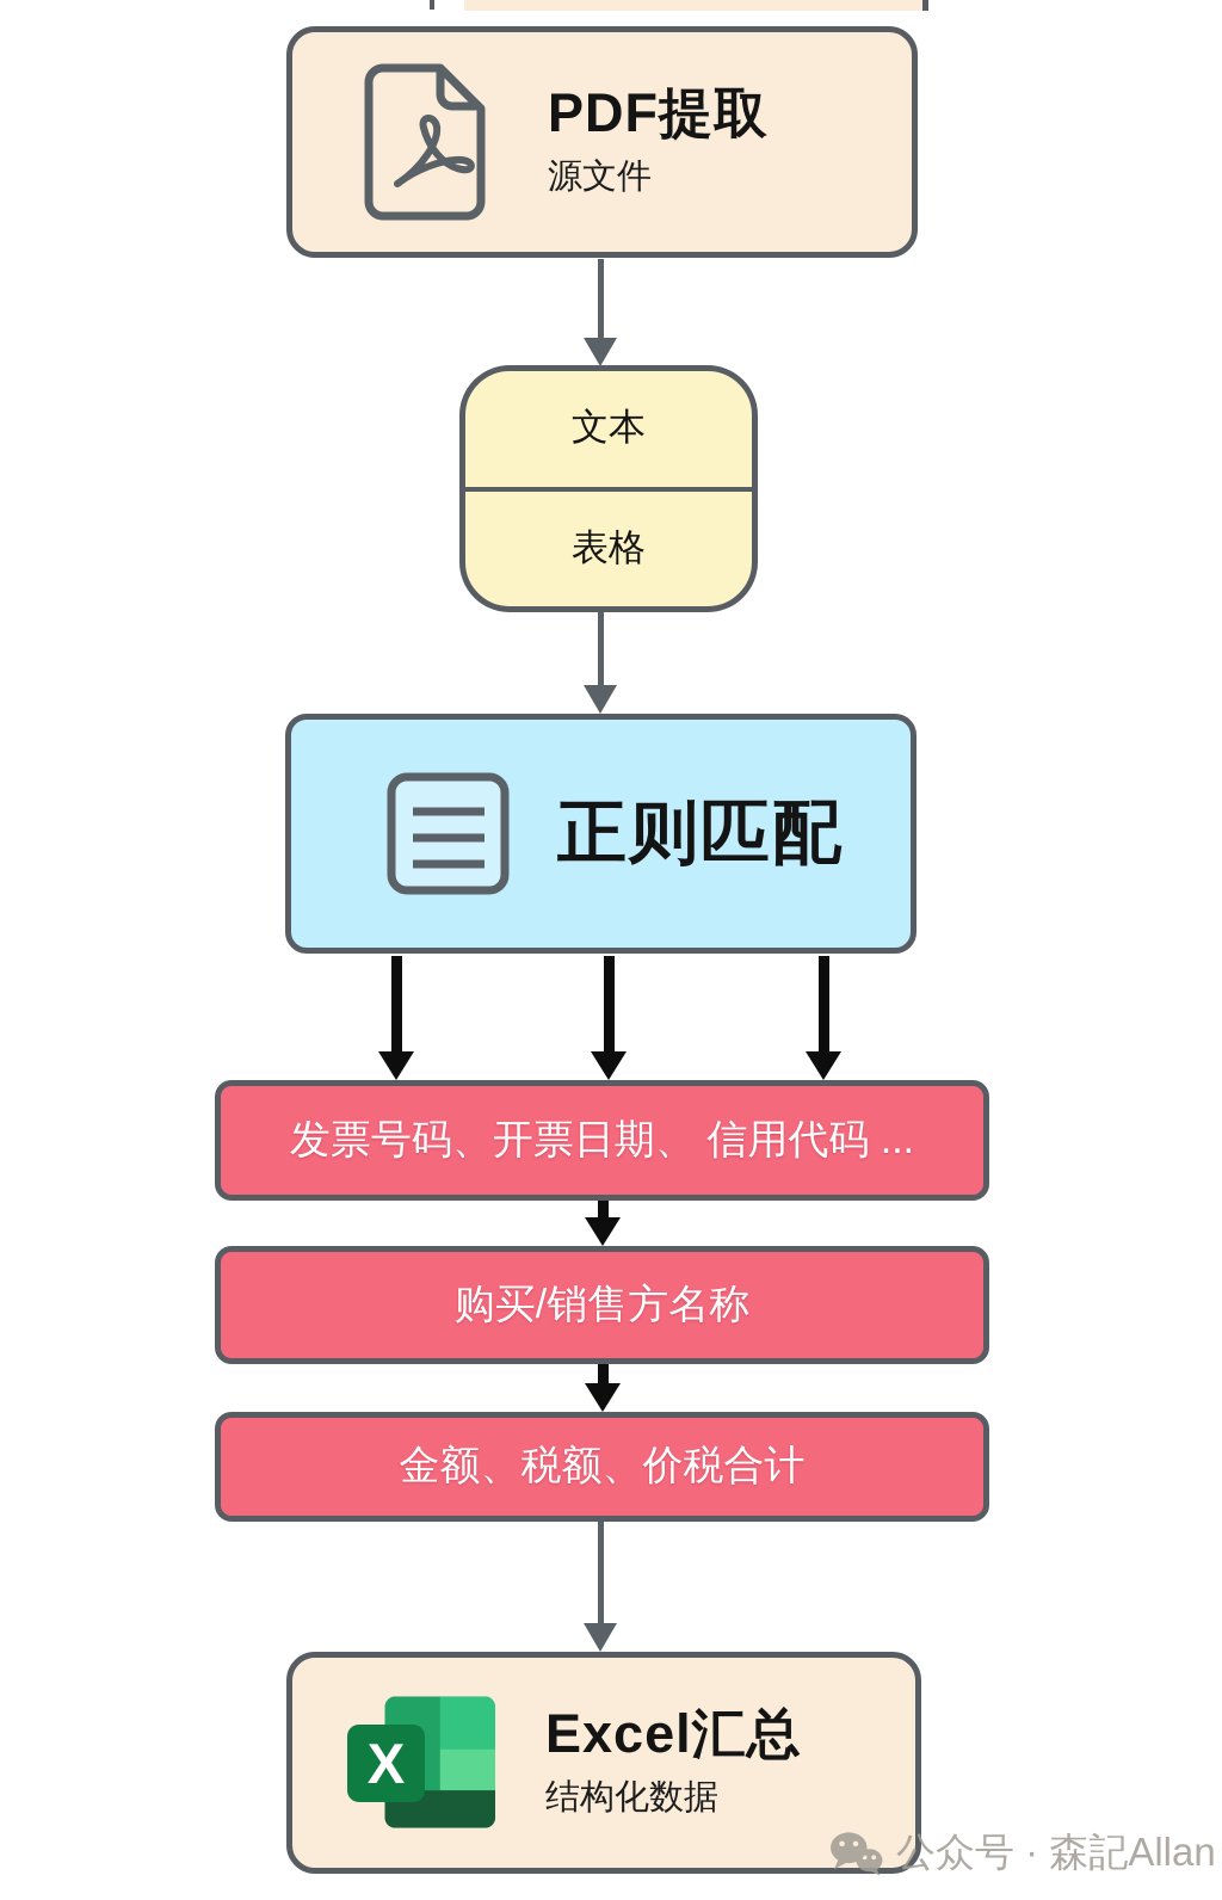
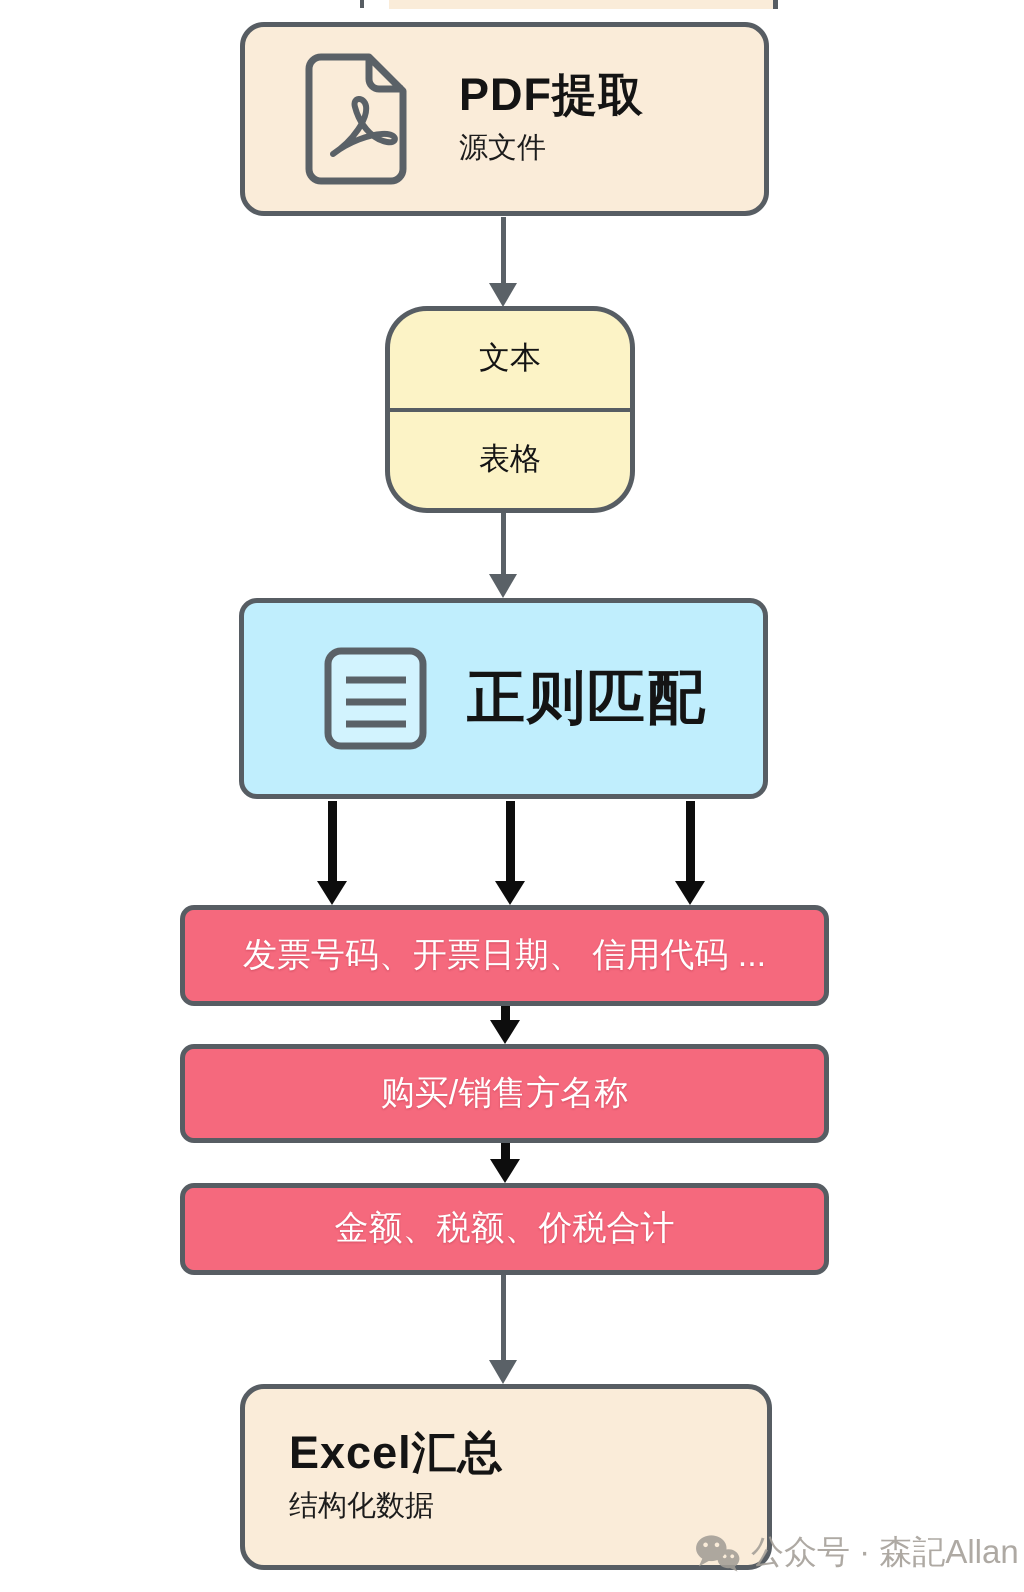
  PDF提取
  源文件
  文本
  表格
  正则匹配
  发票号码、开票日期、 信用代码 ...
  购买/销售方名称
  金额、税额、价税合计
- X
  Excel汇总
  结构化数据
  公众号 · 森記Allan
